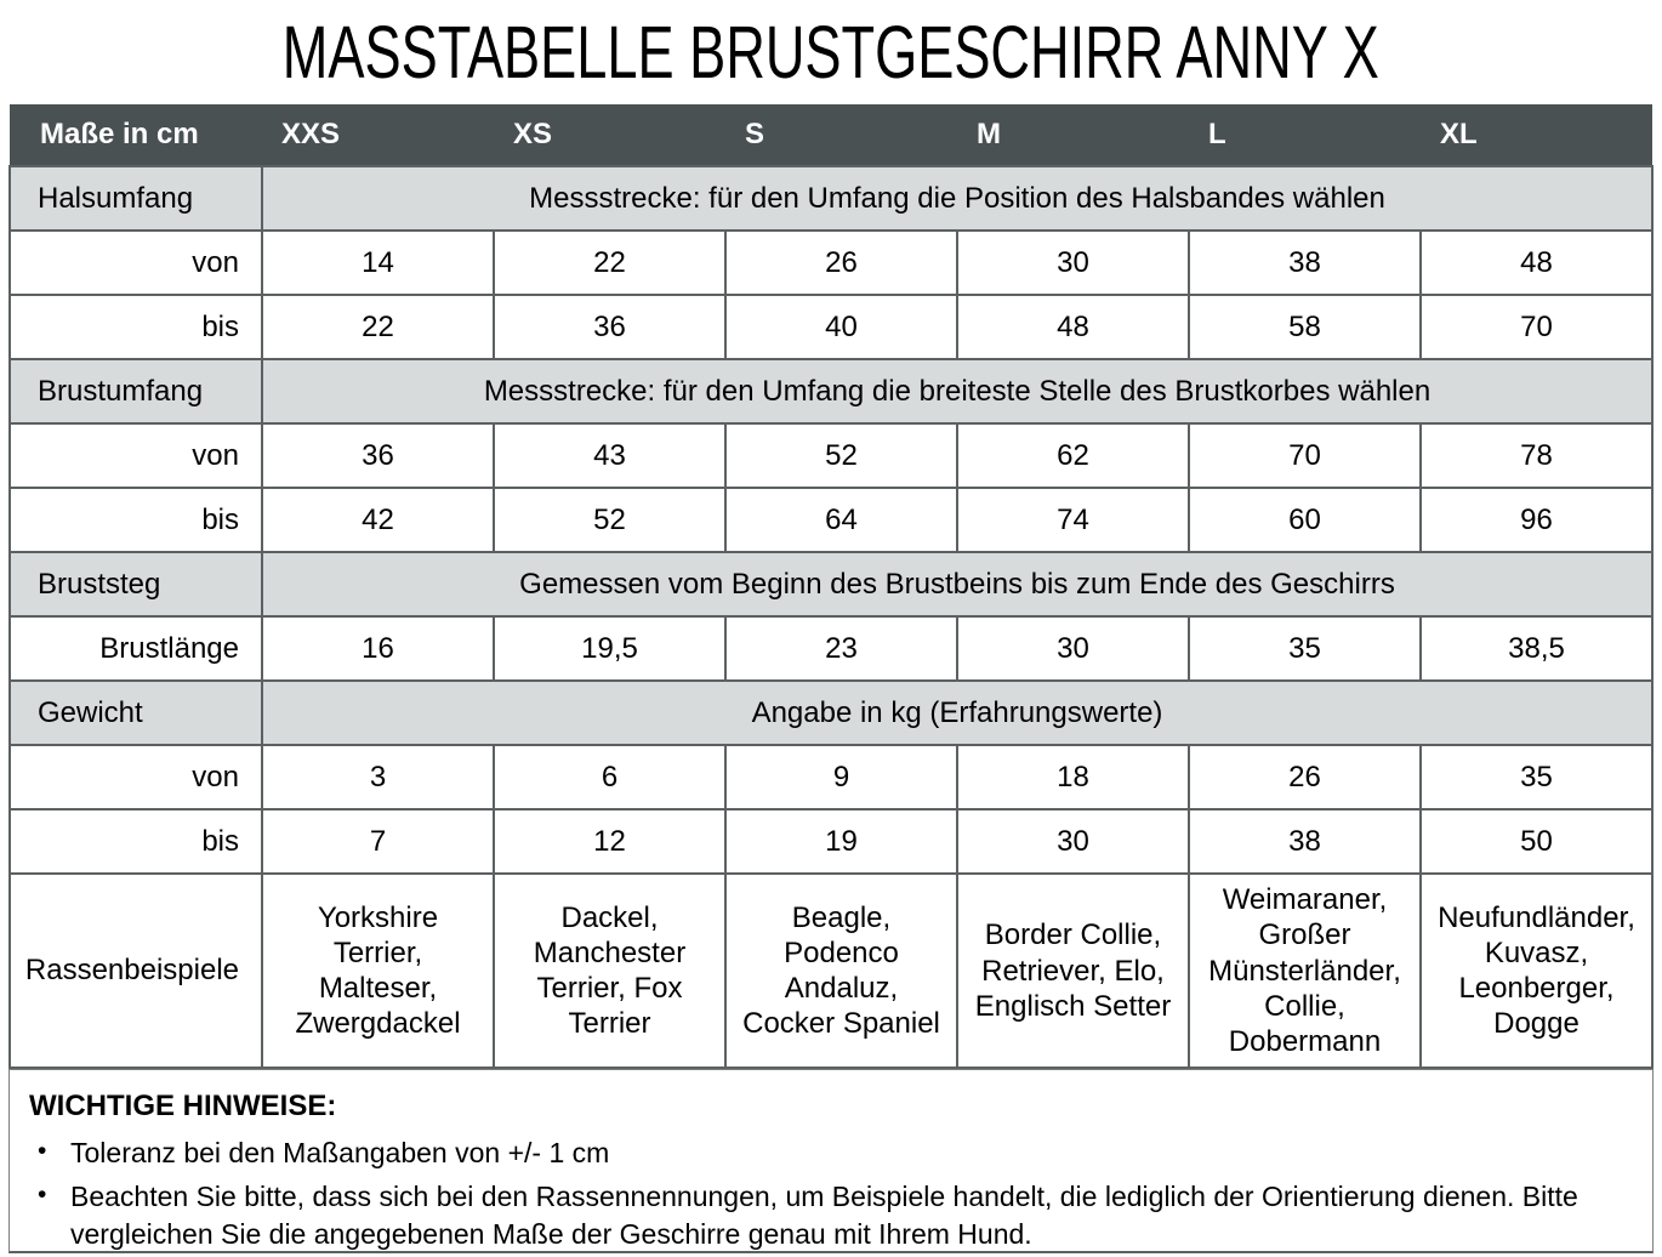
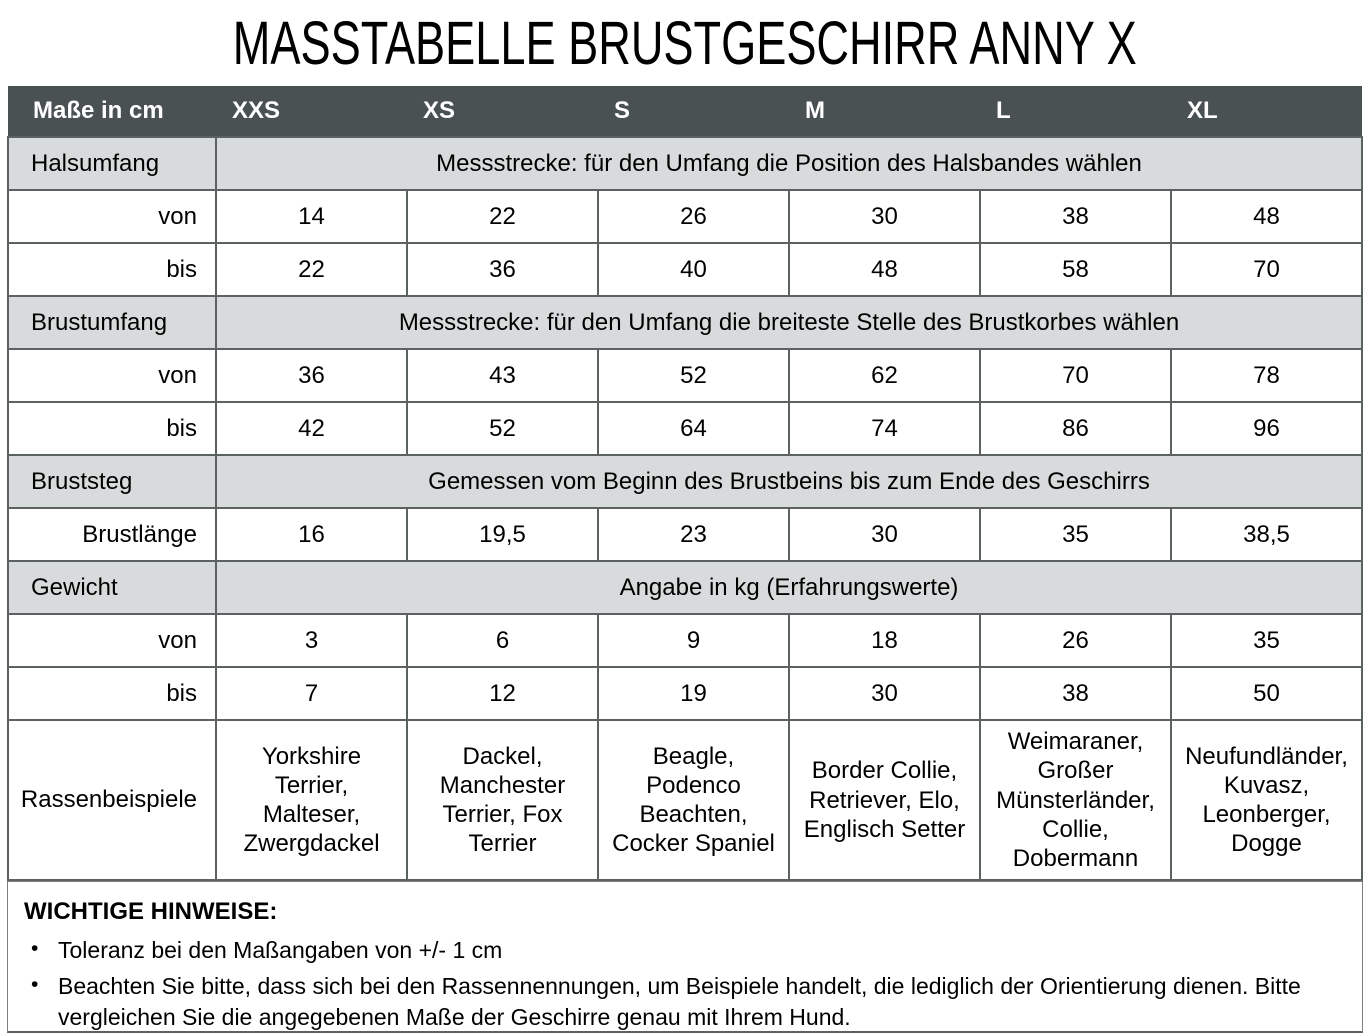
  MASSTABELLE BRUSTGESCHIRR ANNY X
  Maße in cm	XXS	XS	S	M	L	XL
  Halsumfang	Messstrecke: für den Umfang die Position des Halsbandes wählen
  von	14	22	26	30	38	48
  bis	22	36	40	48	58	70
  Brustumfang	Messstrecke: für den Umfang die breiteste Stelle des Brustkorbes wählen
  von	36	43	52	62	70	78
- bis	42	52	64	74	60	96
+ bis	42	52	64	74	86	96
  Bruststeg	Gemessen vom Beginn des Brustbeins bis zum Ende des Geschirrs
  Brustlänge	16	19,5	23	30	35	38,5
  Gewicht	Angabe in kg (Erfahrungswerte)
  von	3	6	9	18	26	35
  bis	7	12	19	30	38	50
- Rassenbeispiele	Yorkshire Terrier, Malteser, Zwergdackel	Dackel, Manchester Terrier, Fox Terrier	Beagle, Podenco Andaluz, Cocker Spaniel	Border Collie, Retriever, Elo, Englisch Setter	Weimaraner, Großer Münsterländer, Collie, Dobermann	Neufundländer, Kuvasz, Leonberger, Dogge
+ Rassenbeispiele	Yorkshire Terrier, Malteser, Zwergdackel	Dackel, Manchester Terrier, Fox Terrier	Beagle, Podenco Beachten, Cocker Spaniel	Border Collie, Retriever, Elo, Englisch Setter	Weimaraner, Großer Münsterländer, Collie, Dobermann	Neufundländer, Kuvasz, Leonberger, Dogge
  WICHTIGE HINWEISE:
  •
  Toleranz bei den Maßangaben von +/- 1 cm
  •
  Beachten Sie bitte, dass sich bei den Rassennennungen, um Beispiele handelt, die lediglich der Orientierung dienen. Bitte vergleichen Sie die angegebenen Maße der Geschirre genau mit Ihrem Hund.
